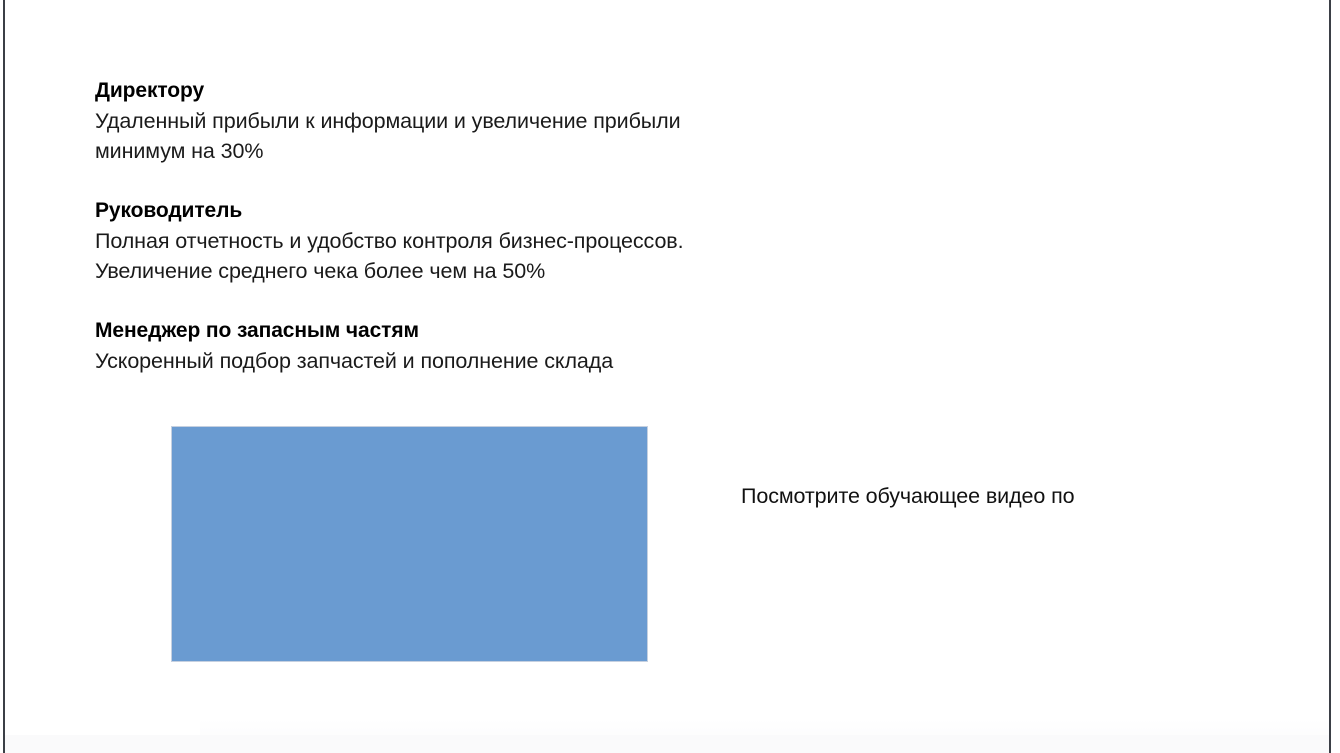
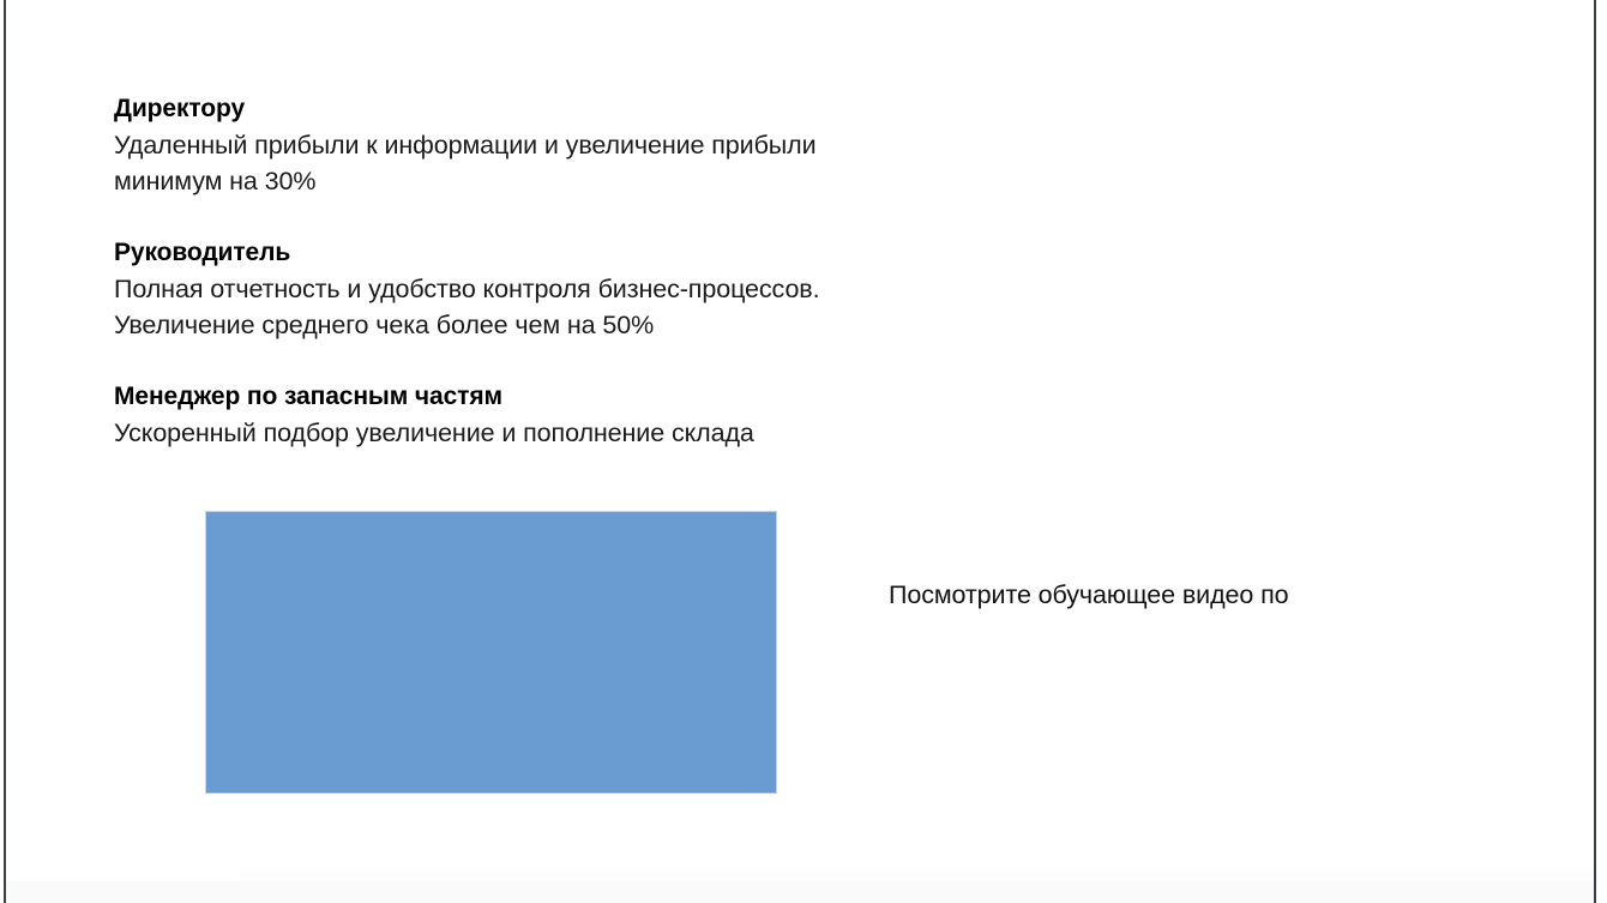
  Директору
  Удаленный прибыли к информации и увеличение прибыли
  минимум на 30%
  Руководитель
  Полная отчетность и удобство контроля бизнес-процессов.
  Увеличение среднего чека более чем на 50%
  Менеджер по запасным частям
- Ускоренный подбор запчастей и пополнение склада
+ Ускоренный подбор увеличение и пополнение склада
  Посмотрите обучающее видео по
